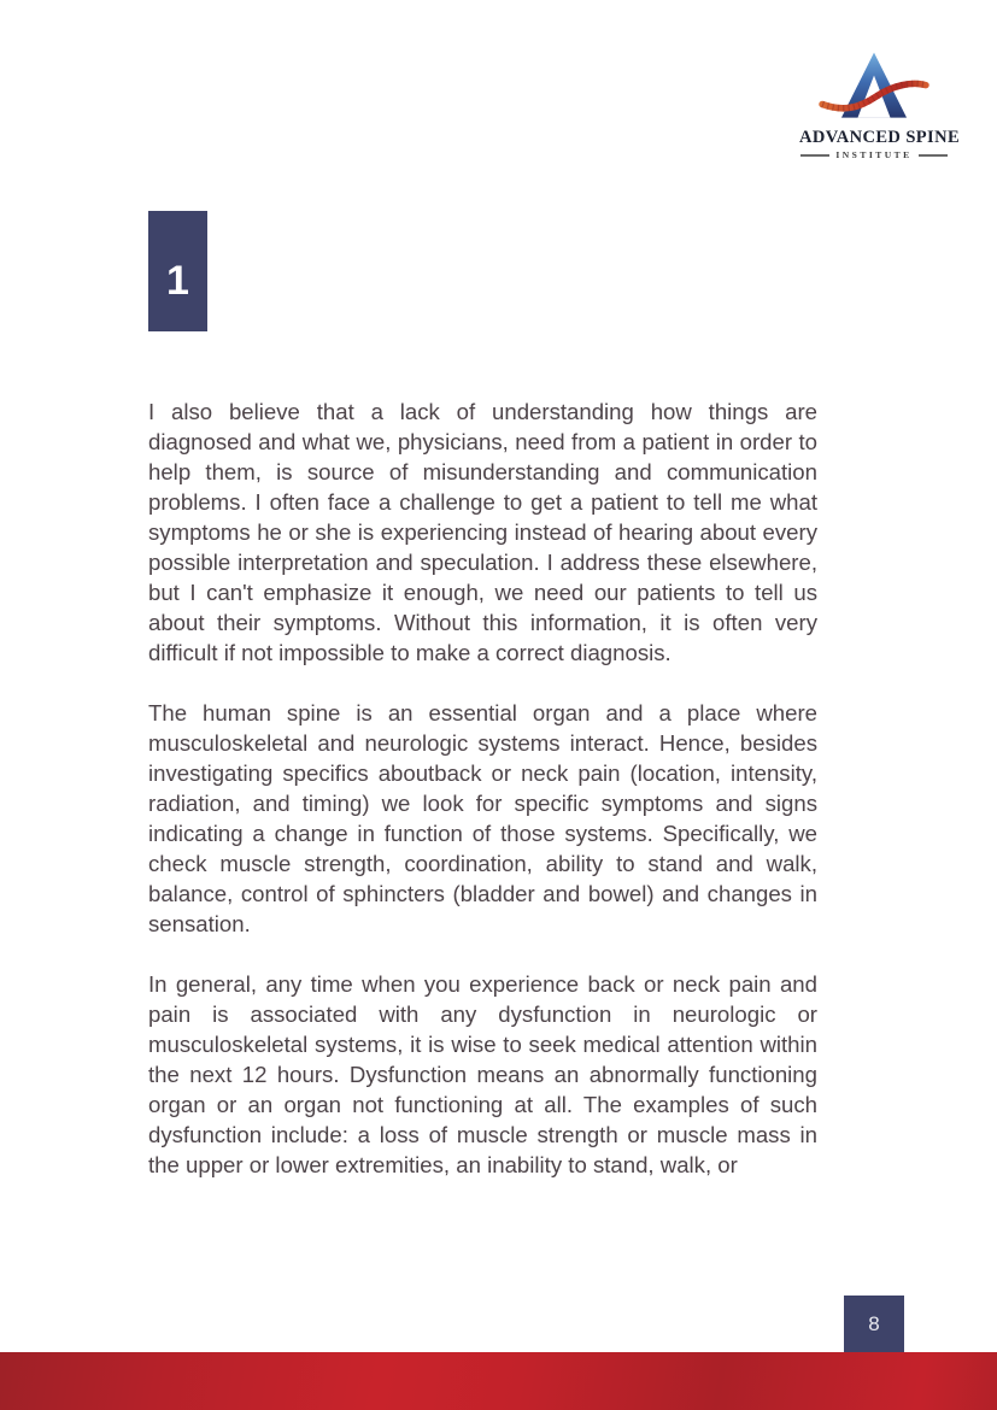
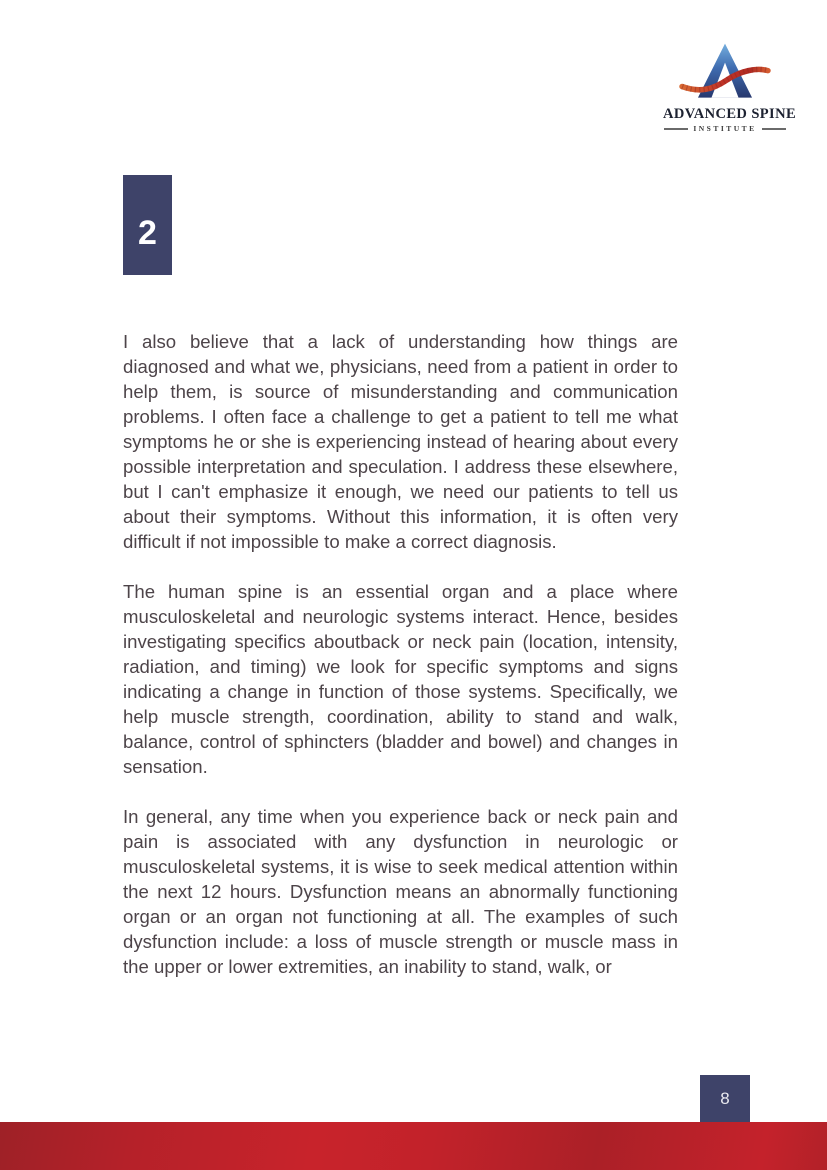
  ADVANCED SPINE
  INSTITUTE
- 1
+ 2
  I also believe that a lack of understanding how things are diagnosed and what we, physicians, need from a patient in order to help them, is source of misunderstanding and communication problems. I often face a challenge to get a patient to tell me what symptoms he or she is experiencing instead of hearing about every possible interpretation and speculation. I address these elsewhere, but I can't emphasize it enough, we need our patients to tell us about their symptoms. Without this information, it is often very difficult if not impossible to make a correct diagnosis.
- The human spine is an essential organ and a place where musculoskeletal and neurologic systems interact. Hence, besides investigating specifics aboutback or neck pain (location, intensity, radiation, and timing) we look for specific symptoms and signs indicating a change in function of those systems. Specifically, we check muscle strength, coordination, ability to stand and walk, balance, control of sphincters (bladder and bowel) and changes in sensation.
+ The human spine is an essential organ and a place where musculoskeletal and neurologic systems interact. Hence, besides investigating specifics aboutback or neck pain (location, intensity, radiation, and timing) we look for specific symptoms and signs indicating a change in function of those systems. Specifically, we help muscle strength, coordination, ability to stand and walk, balance, control of sphincters (bladder and bowel) and changes in sensation.
  In general, any time when you experience back or neck pain and pain is associated with any dysfunction in neurologic or musculoskeletal systems, it is wise to seek medical attention within the next 12 hours. Dysfunction means an abnormally functioning organ or an organ not functioning at all. The examples of such dysfunction include: a loss of muscle strength or muscle mass in the upper or lower extremities, an inability to stand, walk, or
  8
